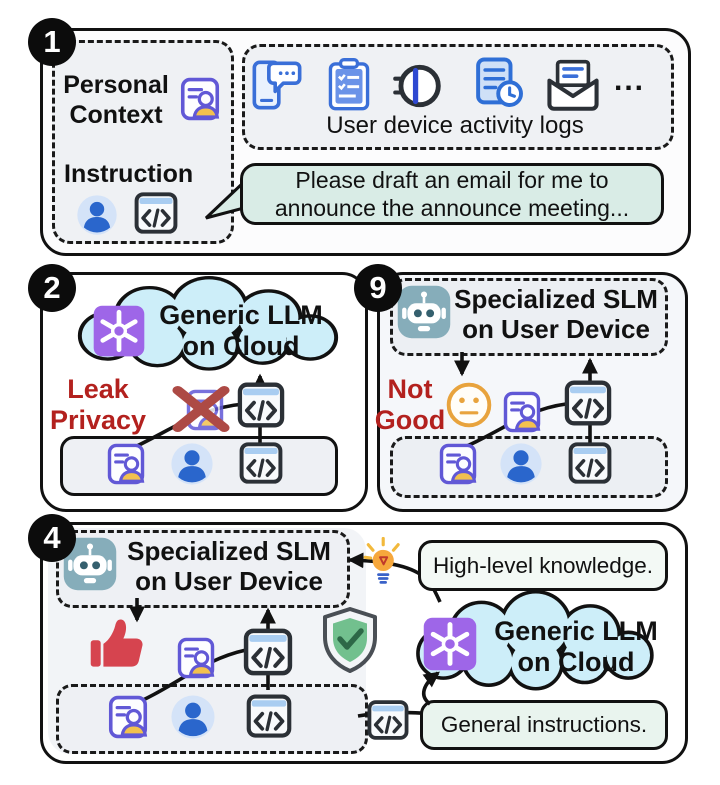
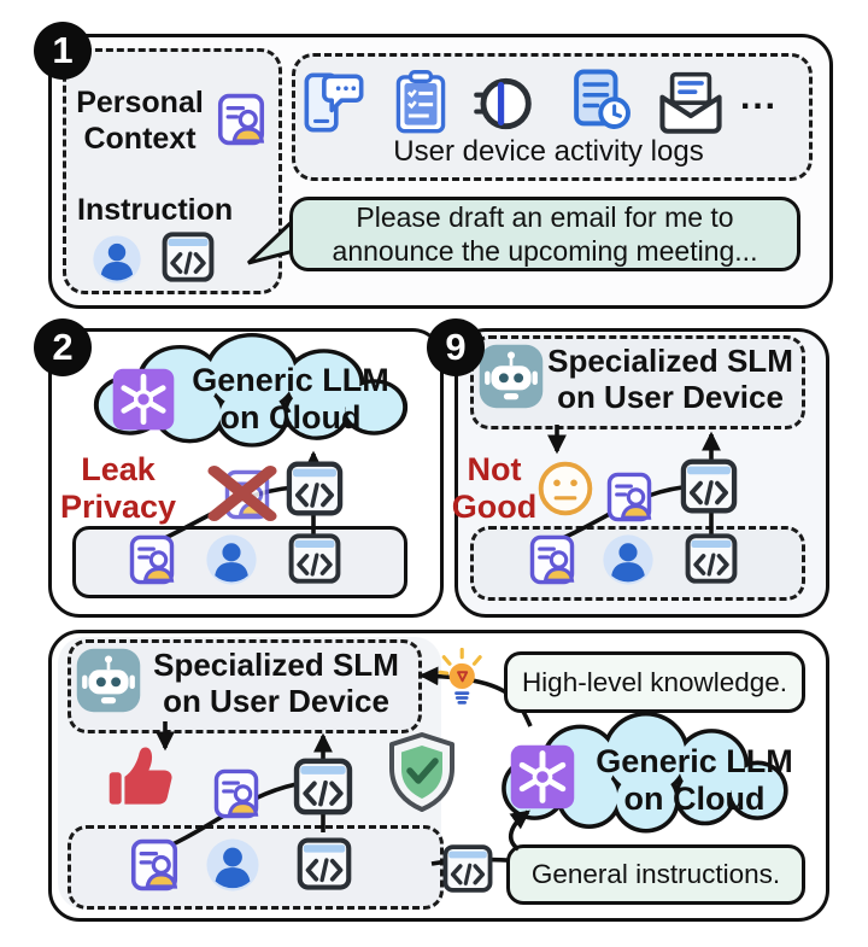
  1
  Personal Context
  Instruction
  ...
  User device activity logs
- Please draft an email for me to announce the announce meeting...
+ Please draft an email for me to announce the upcoming meeting...
  2
  Generic LLM
  on Cloud
  Leak
  Privacy
  9
  Specialized SLM
  on User Device
  Not
  Good
- 4
  Specialized SLM
  on User Device
  High-level knowledge.
  Generic LLM
  on Cloud
  General instructions.
